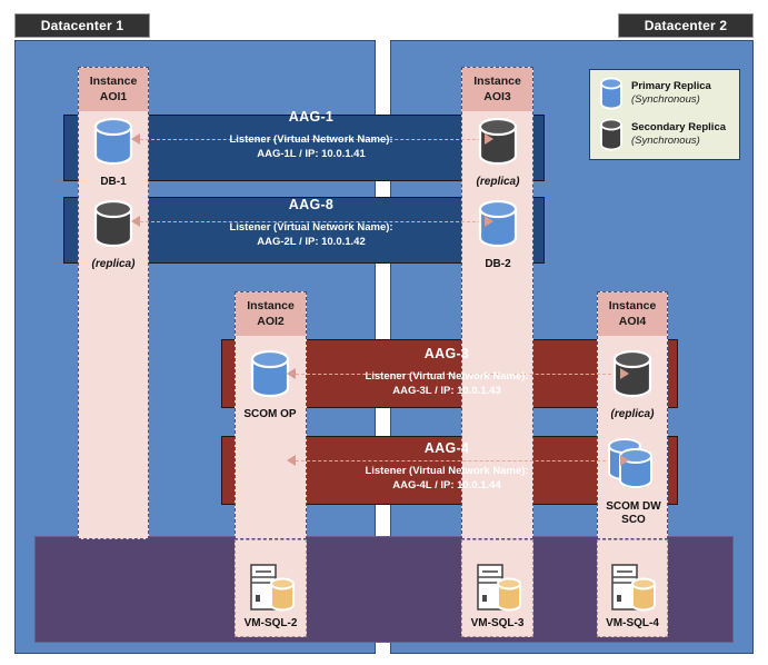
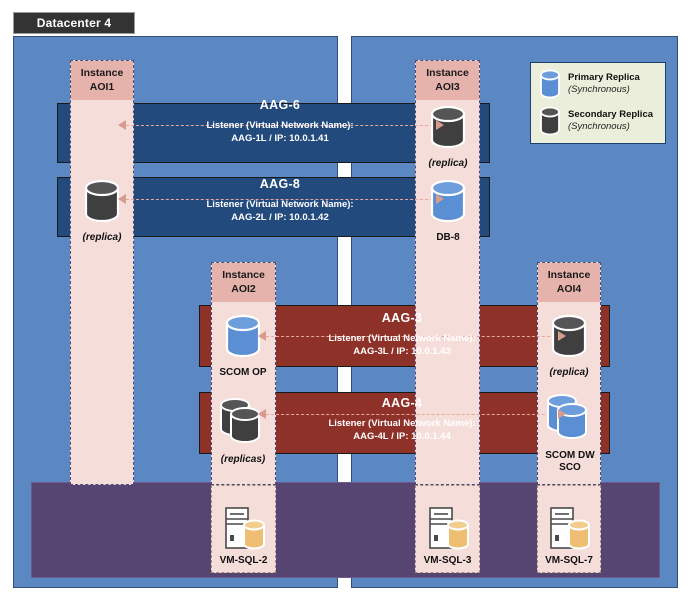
- Datacenter 1
+ Datacenter 4
- Datacenter 2
- AAG-1
+ AAG-6
  Listener (Virtual Network Name):
  AAG-1L / IP: 10.0.1.41
  AAG-8
  Listener (Virtual Network Name):
  AAG-2L / IP: 10.0.1.42
  AAG-3
  Listener (Virtual Network Name):
  AAG-3L / IP: 10.0.1.43
  AAG-4
  Listener (Virtual Network Name):
  AAG-4L / IP: 10.0.1.44
  Instance
  AOI1
  Instance
  AOI3
  Instance
  AOI2
  Instance
  AOI4
- DB-1
  (replica)
  (replica)
- DB-2
+ DB-8
  SCOM OP
+ (replicas)
  (replica)
  SCOM DW
  SCO
  VM-SQL-2
  VM-SQL-3
- VM-SQL-4
+ VM-SQL-7
  Primary Replica
  (Synchronous)
  Secondary Replica
  (Synchronous)
